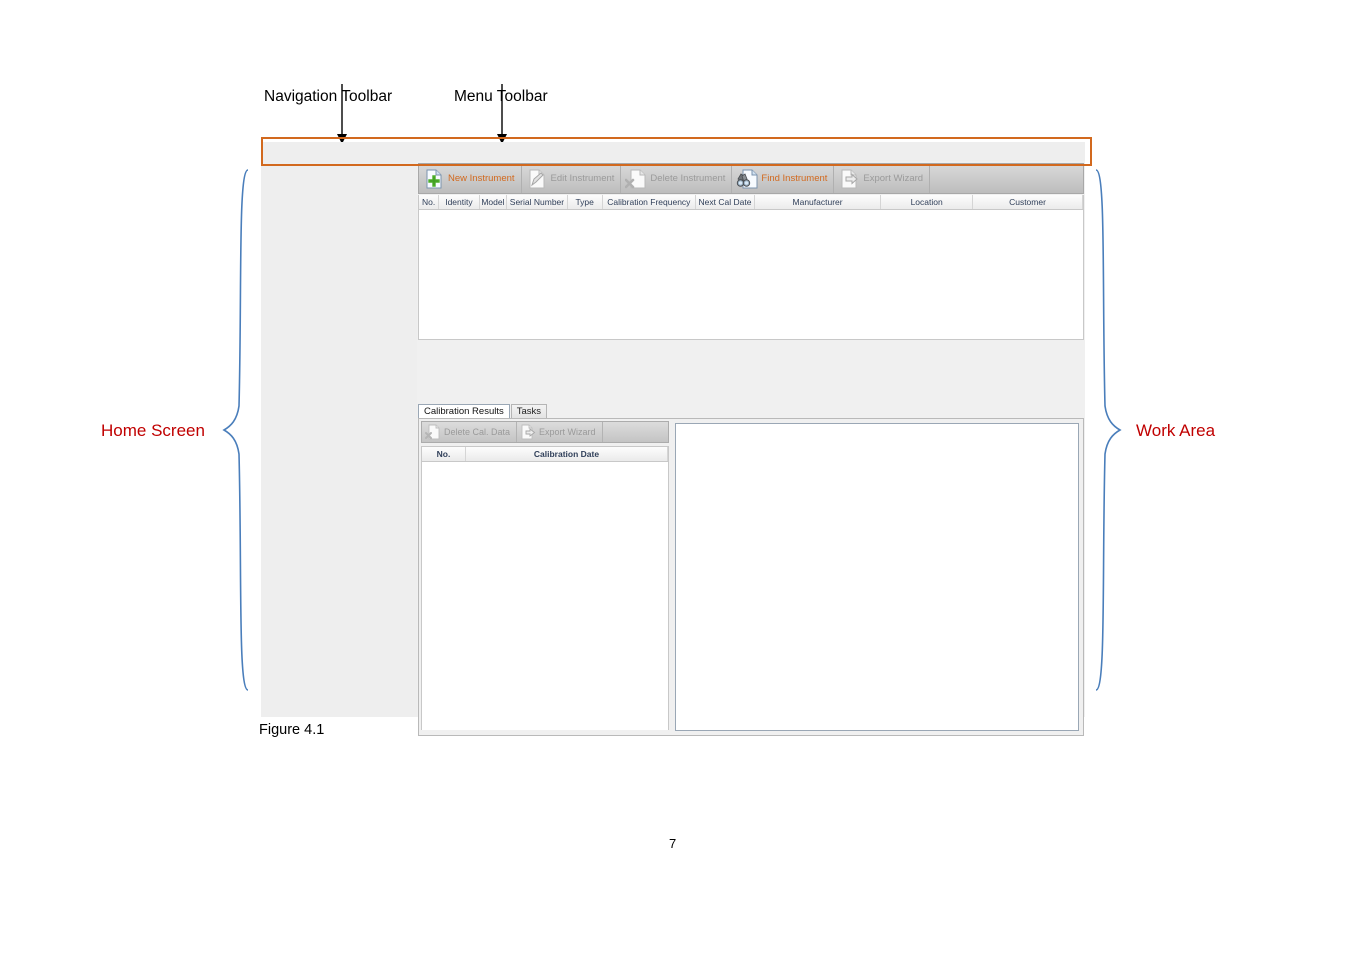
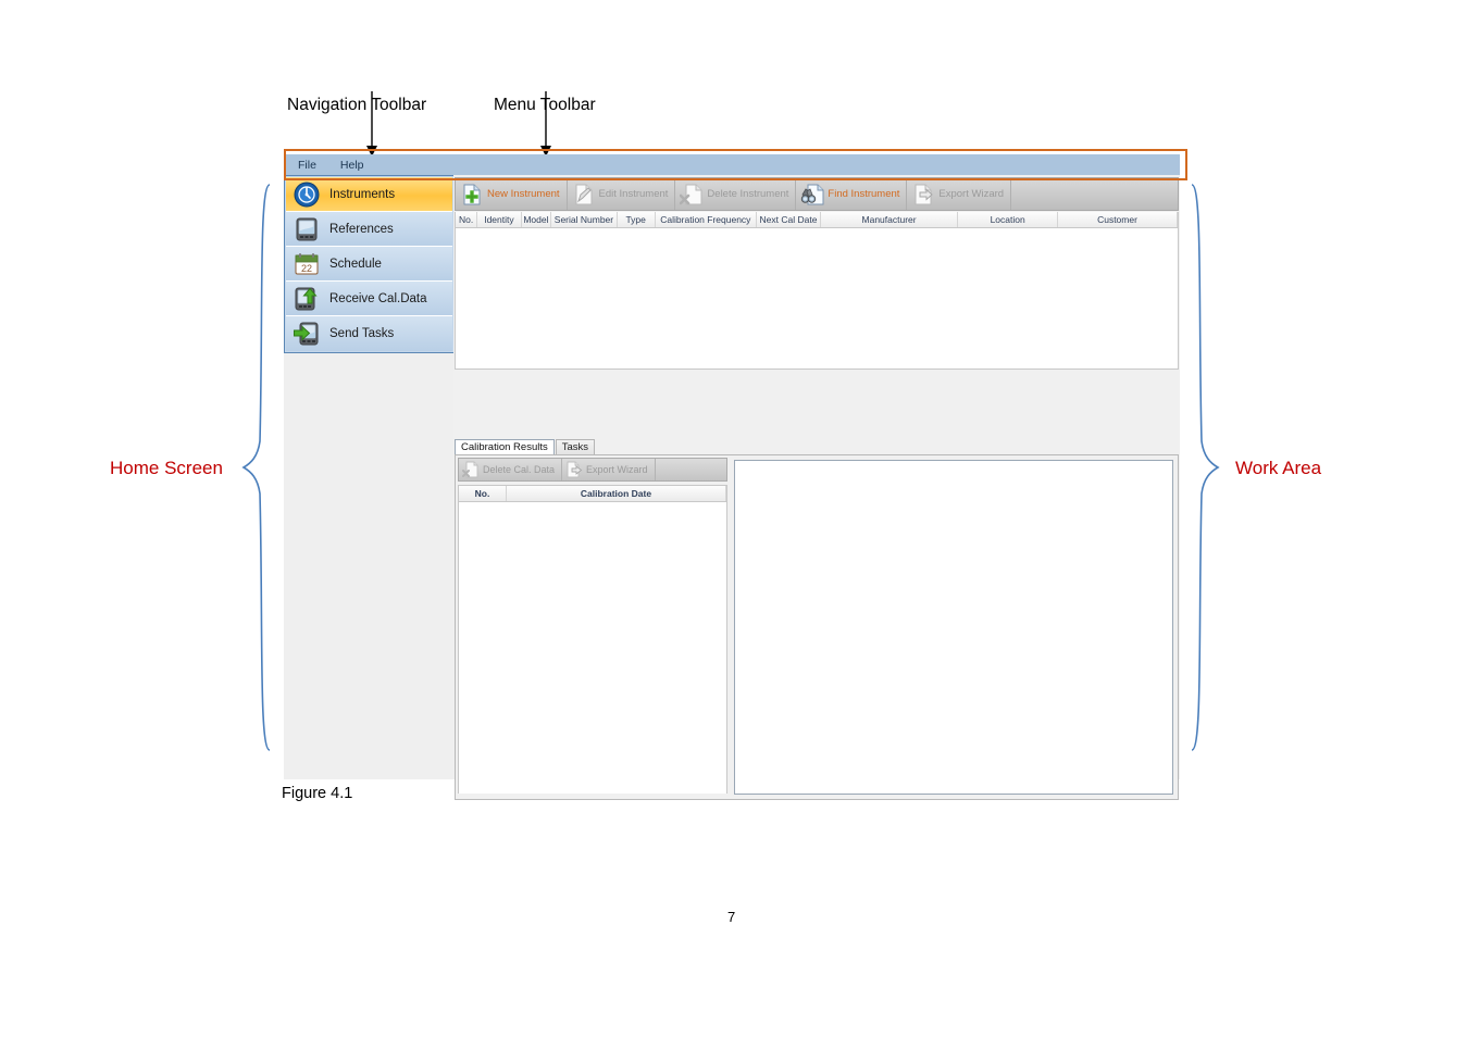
  Navigation Toolbar
  Menu Toolbar
  Home Screen
  Work Area
+ File
+ Help
+ Instruments
+ References
+ 22
+ Schedule
+ Receive Cal.Data
+ Send Tasks
  New Instrument
  Edit Instrument
  Delete Instrument
  Find Instrument
  Export Wizard
  No.
  Identity
  Model
  Serial Number
  Type
  Calibration Frequency
  Next Cal Date
  Manufacturer
  Location
  Customer
  Calibration Results
  Tasks
  Delete Cal. Data
  Export Wizard
  No.
  Calibration Date
  Figure 4.1
  7
